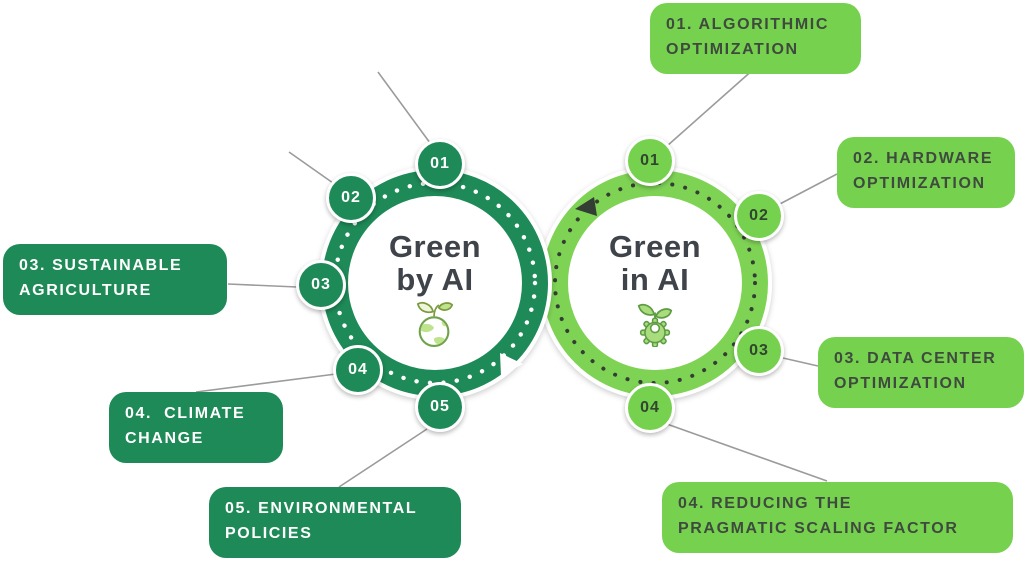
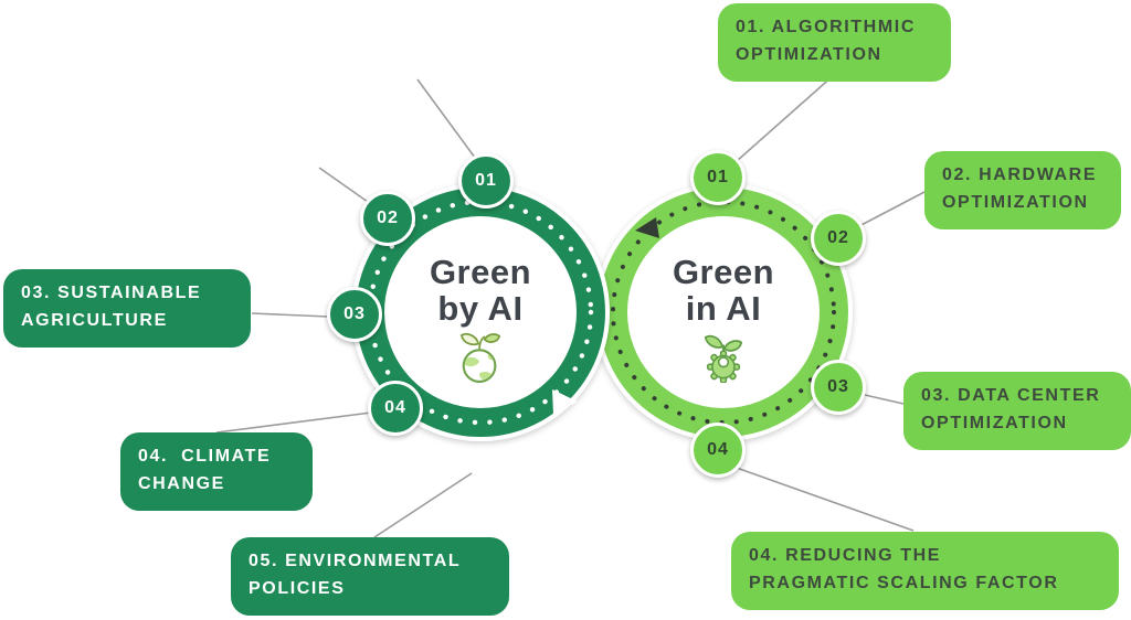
  Green
  by AI
  Green
  in AI
  01
  02
  03
  04
- 05
  01
  02
  03
  04
  03. SUSTAINABLE
  AGRICULTURE
  04. CLIMATE
  CHANGE
  05. ENVIRONMENTAL
  POLICIES
  01. ALGORITHMIC
  OPTIMIZATION
  02. HARDWARE
  OPTIMIZATION
  03. DATA CENTER
  OPTIMIZATION
  04. REDUCING THE
  PRAGMATIC SCALING FACTOR
